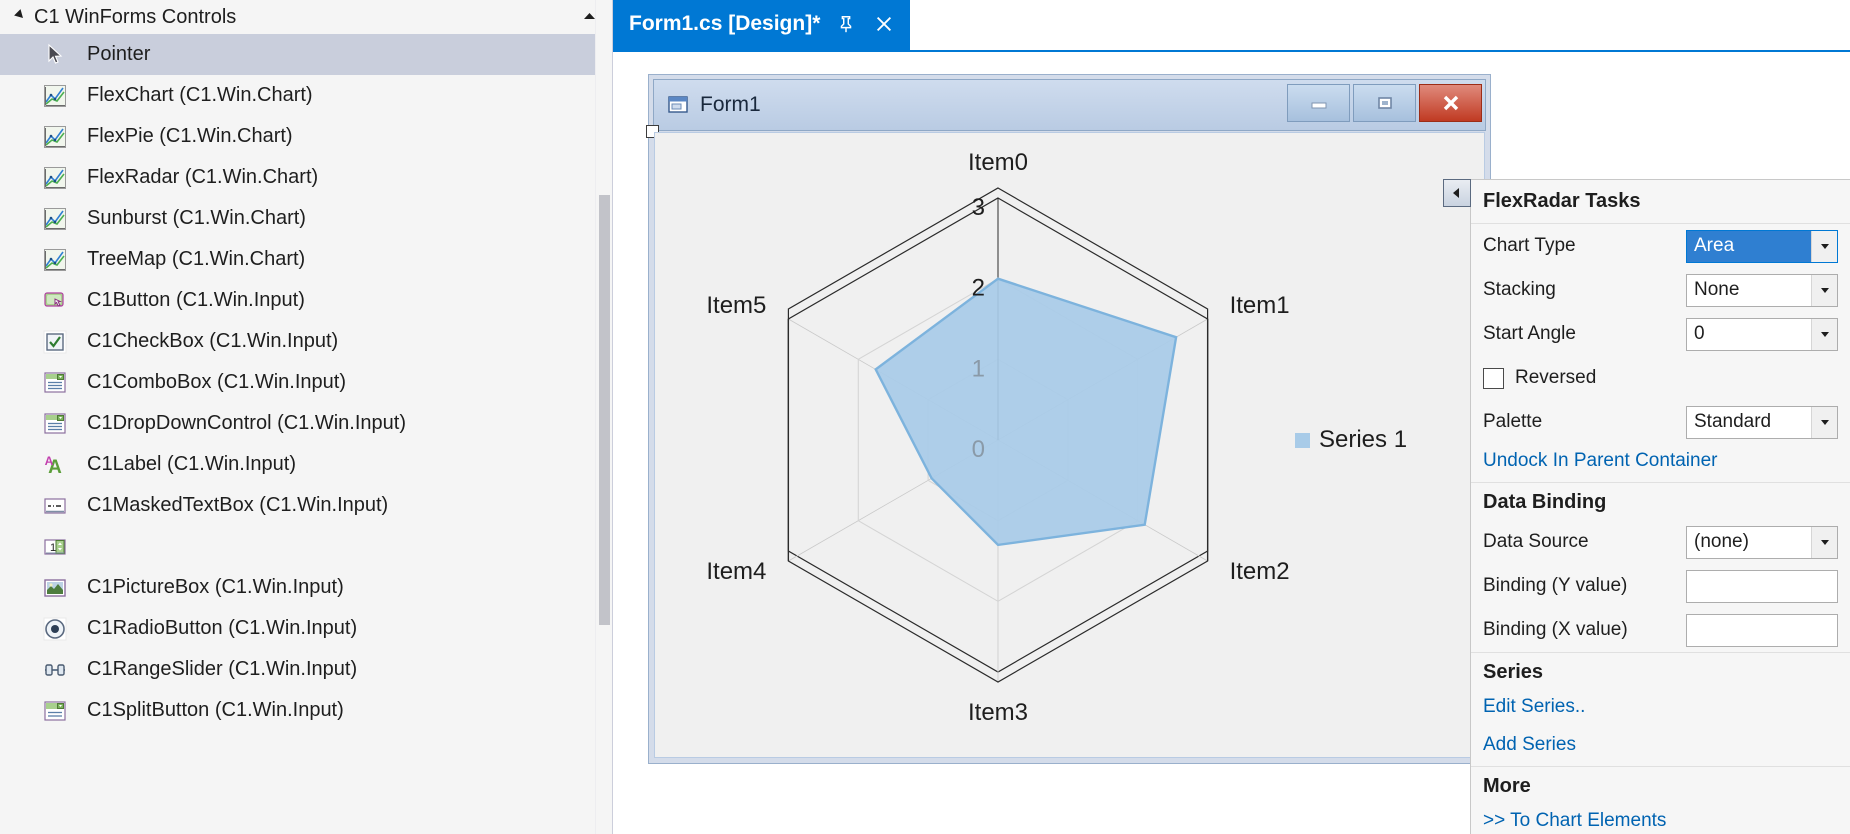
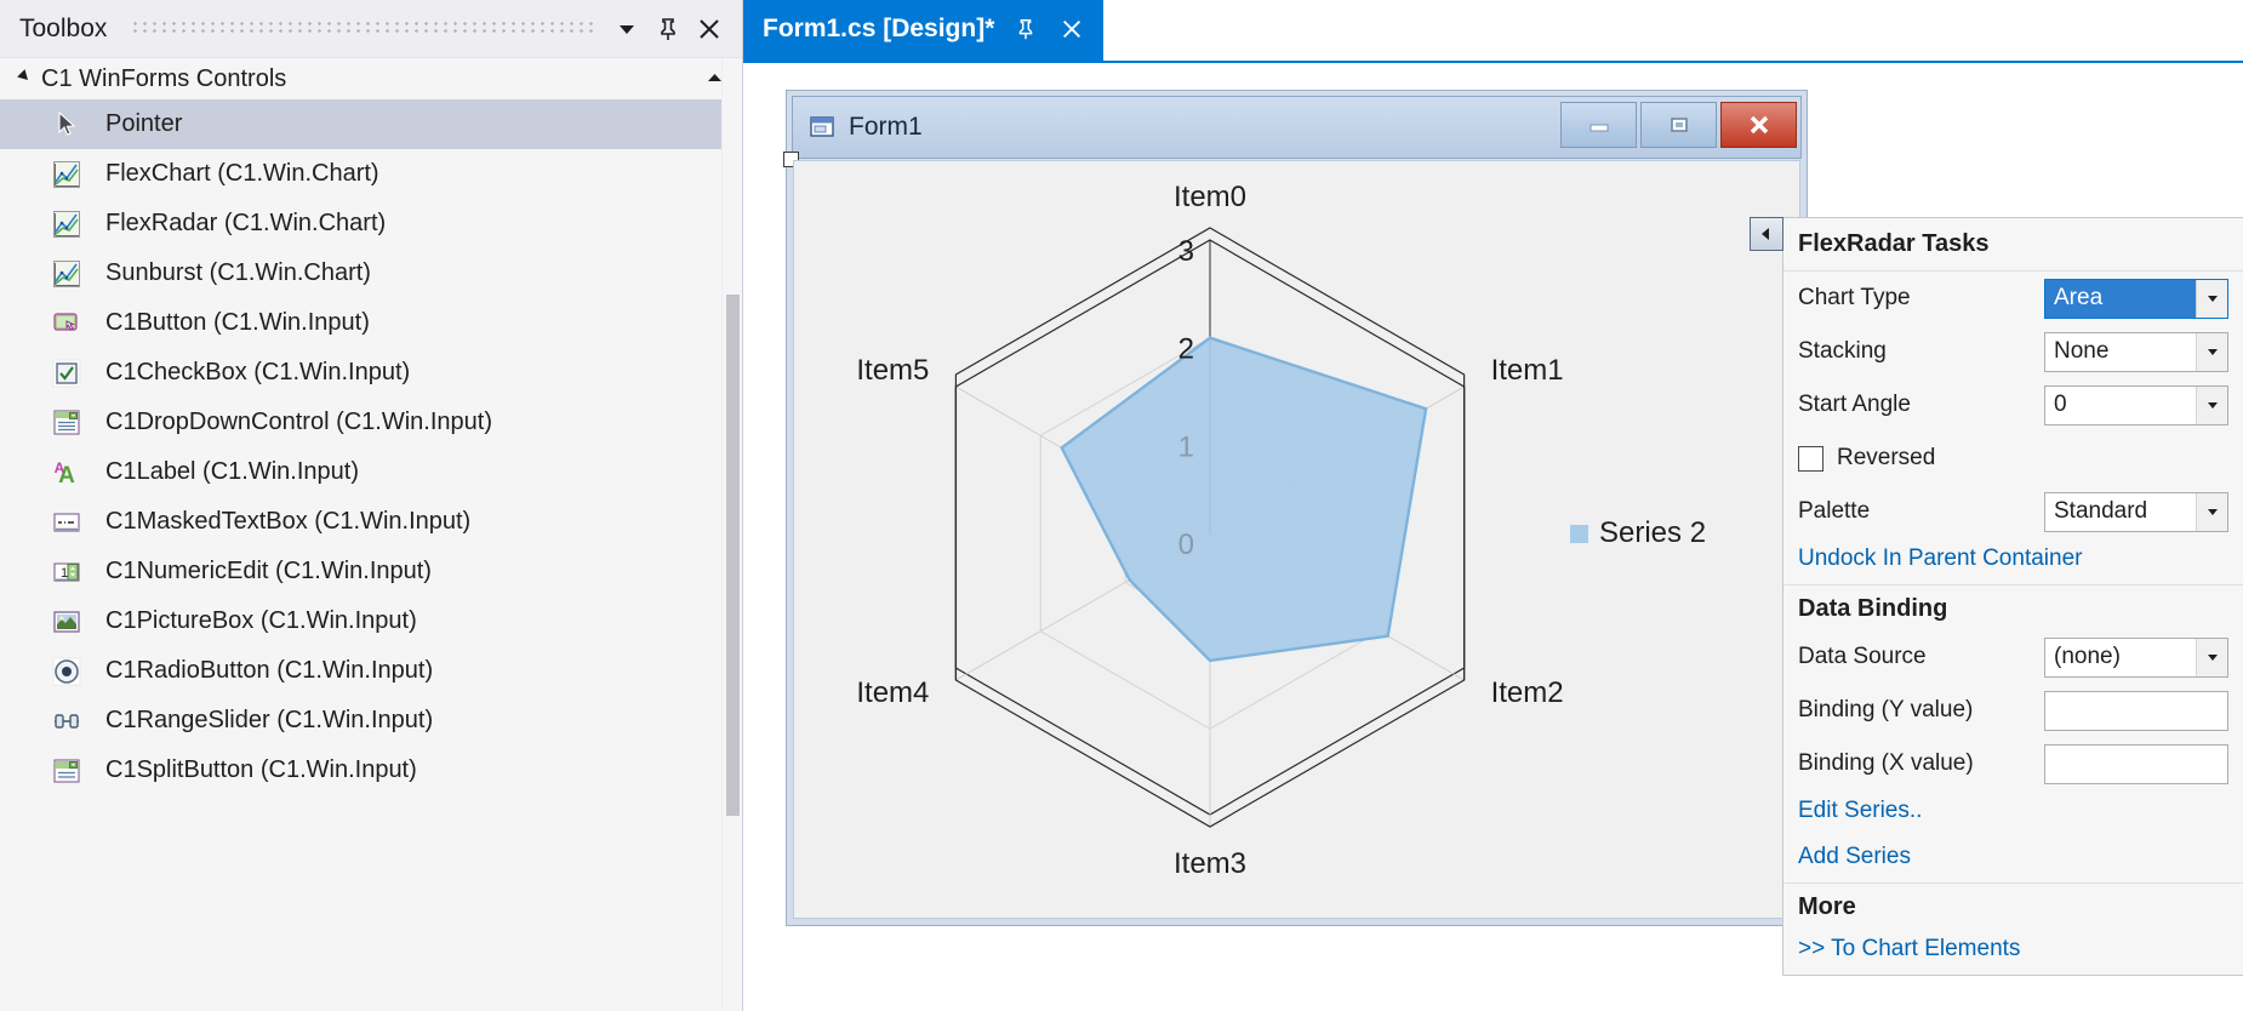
+ Toolbox
  C1 WinForms Controls
  Pointer
  FlexChart (C1.Win.Chart)
- FlexPie (C1.Win.Chart)
  FlexRadar (C1.Win.Chart)
  Sunburst (C1.Win.Chart)
- TreeMap (C1.Win.Chart)
  C1Button (C1.Win.Input)
  C1CheckBox (C1.Win.Input)
- C1ComboBox (C1.Win.Input)
  C1DropDownControl (C1.Win.Input)
  A
  A
  C1Label (C1.Win.Input)
  C1MaskedTextBox (C1.Win.Input)
  1
+ C1NumericEdit (C1.Win.Input)
  C1PictureBox (C1.Win.Input)
  C1RadioButton (C1.Win.Input)
  C1RangeSlider (C1.Win.Input)
  C1SplitButton (C1.Win.Input)
  Form1.cs [Design]*
  Form1
  3
  2
  1
  0
  Item0
  Item1
  Item2
  Item3
  Item4
  Item5
- Series 1
+ Series 2
  FlexRadar Tasks
  Chart Type
  Area
  Stacking
  None
  Start Angle
  0
  Reversed
  Palette
  Standard
  Undock In Parent Container
  Data Binding
  Data Source
  (none)
  Binding (Y value)
  Binding (X value)
- Series
  Edit Series..
  Add Series
  More
  >> To Chart Elements
